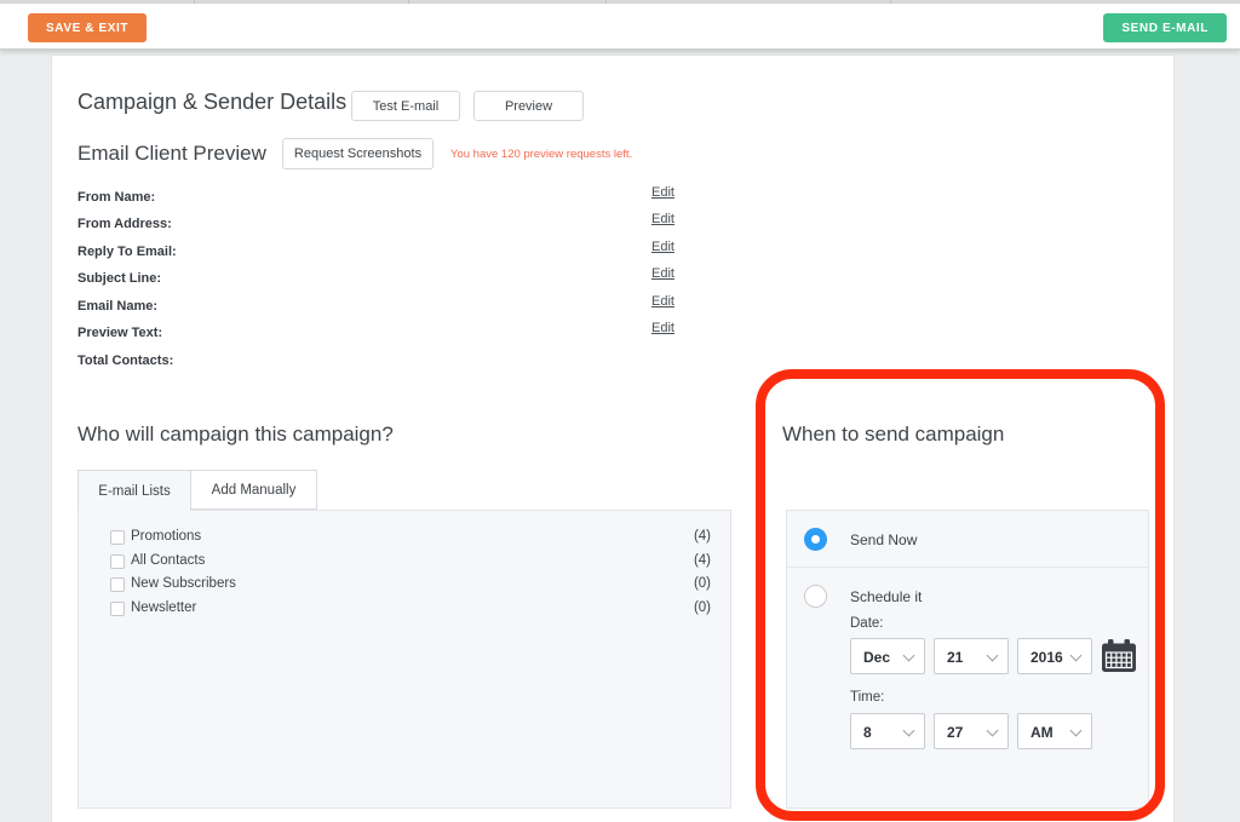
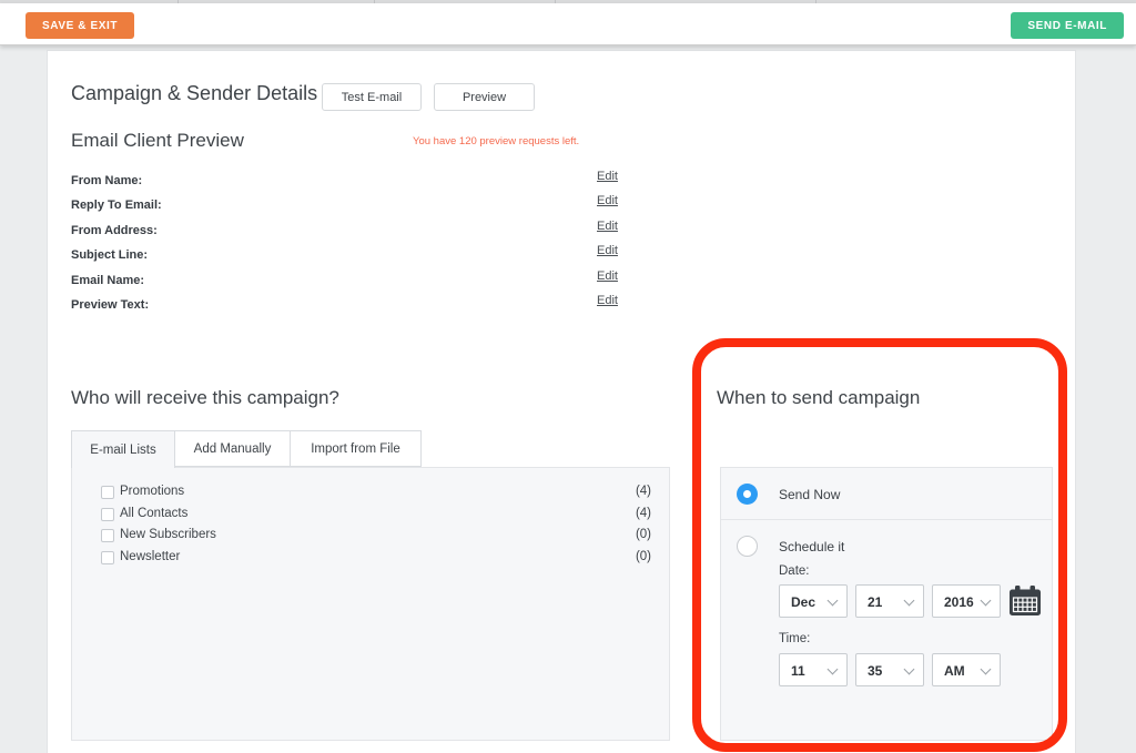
  SAVE & EXIT
  SEND E-MAIL
  Campaign & Sender Details
  Test E-mail
  Preview
  Email Client Preview
- Request Screenshots
  You have 120 preview requests left.
  From Name:
  Edit
- From Address:
+ Reply To Email:
  Edit
- Reply To Email:
+ From Address:
  Edit
  Subject Line:
  Edit
  Email Name:
  Edit
  Preview Text:
  Edit
- Total Contacts:
- Who will campaign this campaign?
+ Who will receive this campaign?
  E-mail Lists
  Add Manually
+ Import from File
  Promotions
  (4)
  All Contacts
  (4)
  New Subscribers
  (0)
  Newsletter
  (0)
  When to send campaign
  Send Now
  Schedule it
  Date:
  Dec
  21
  2016
  Time:
- 8
+ 11
- 27
+ 35
  AM
